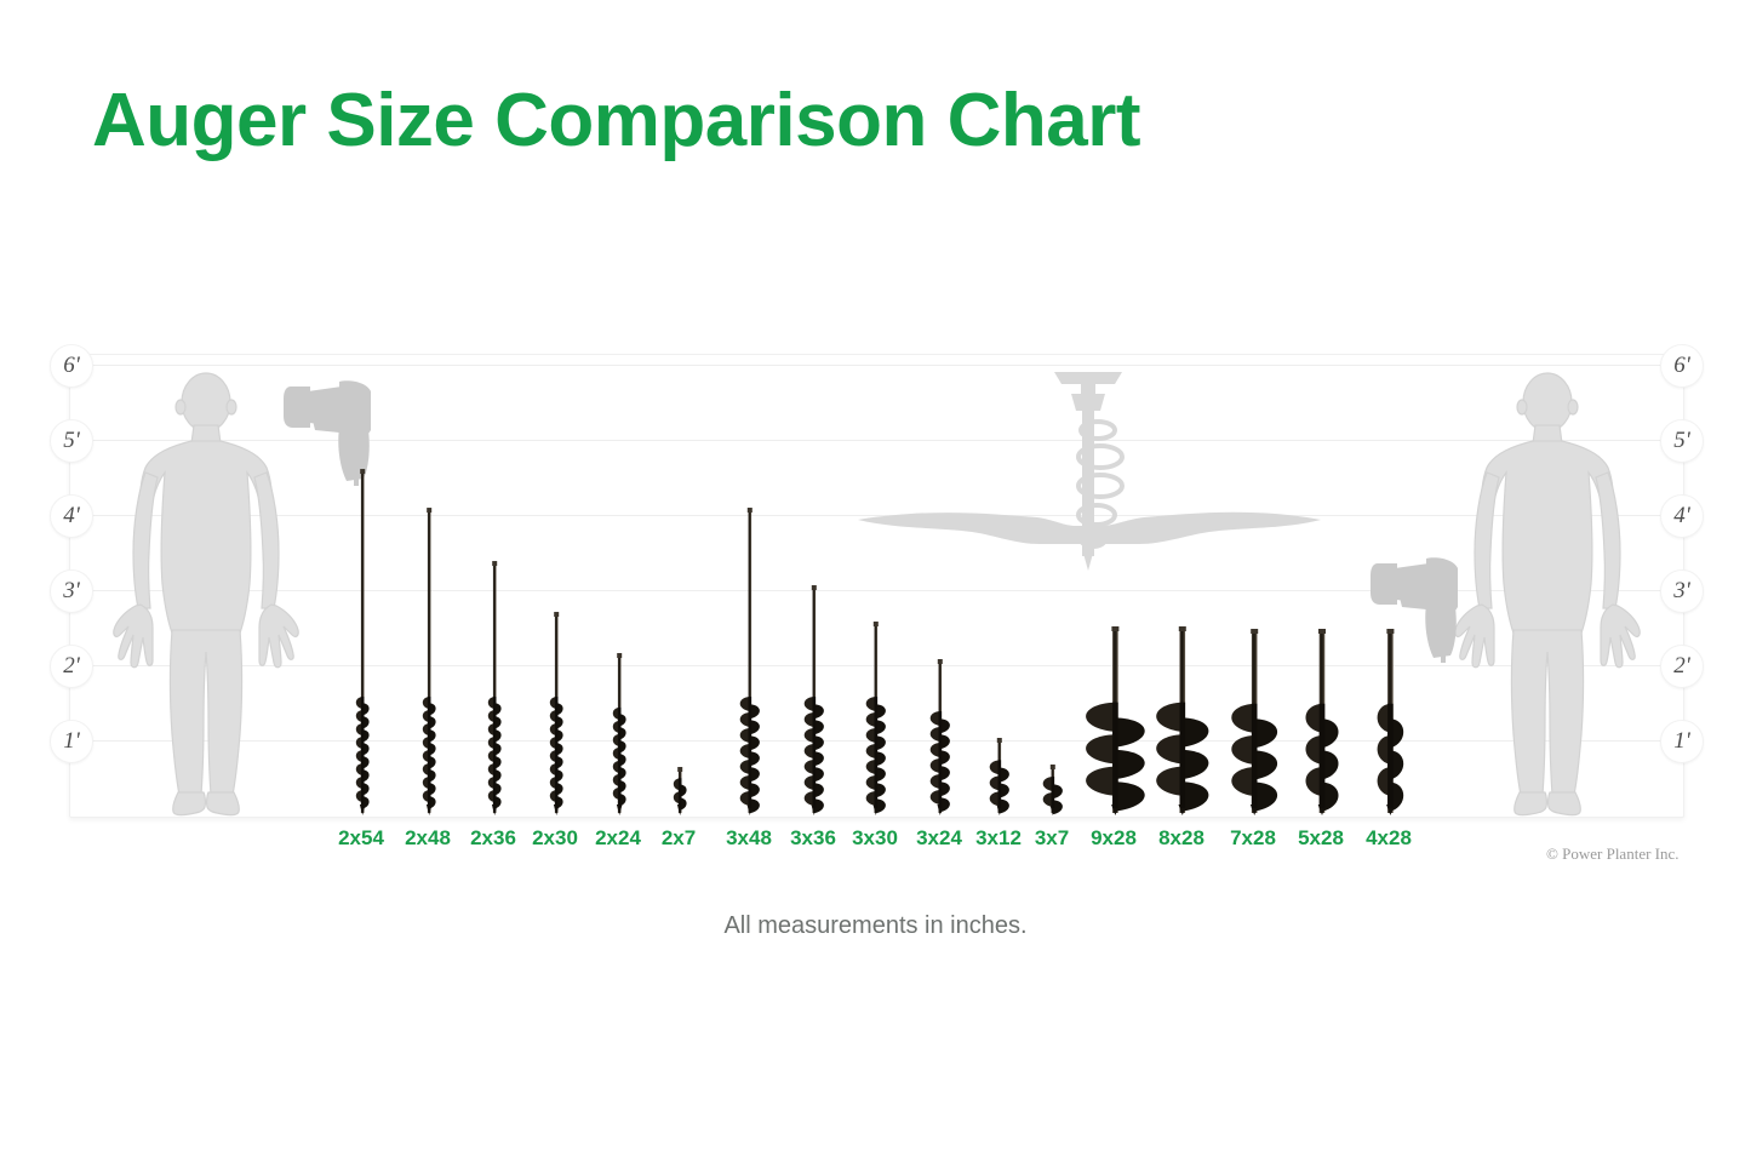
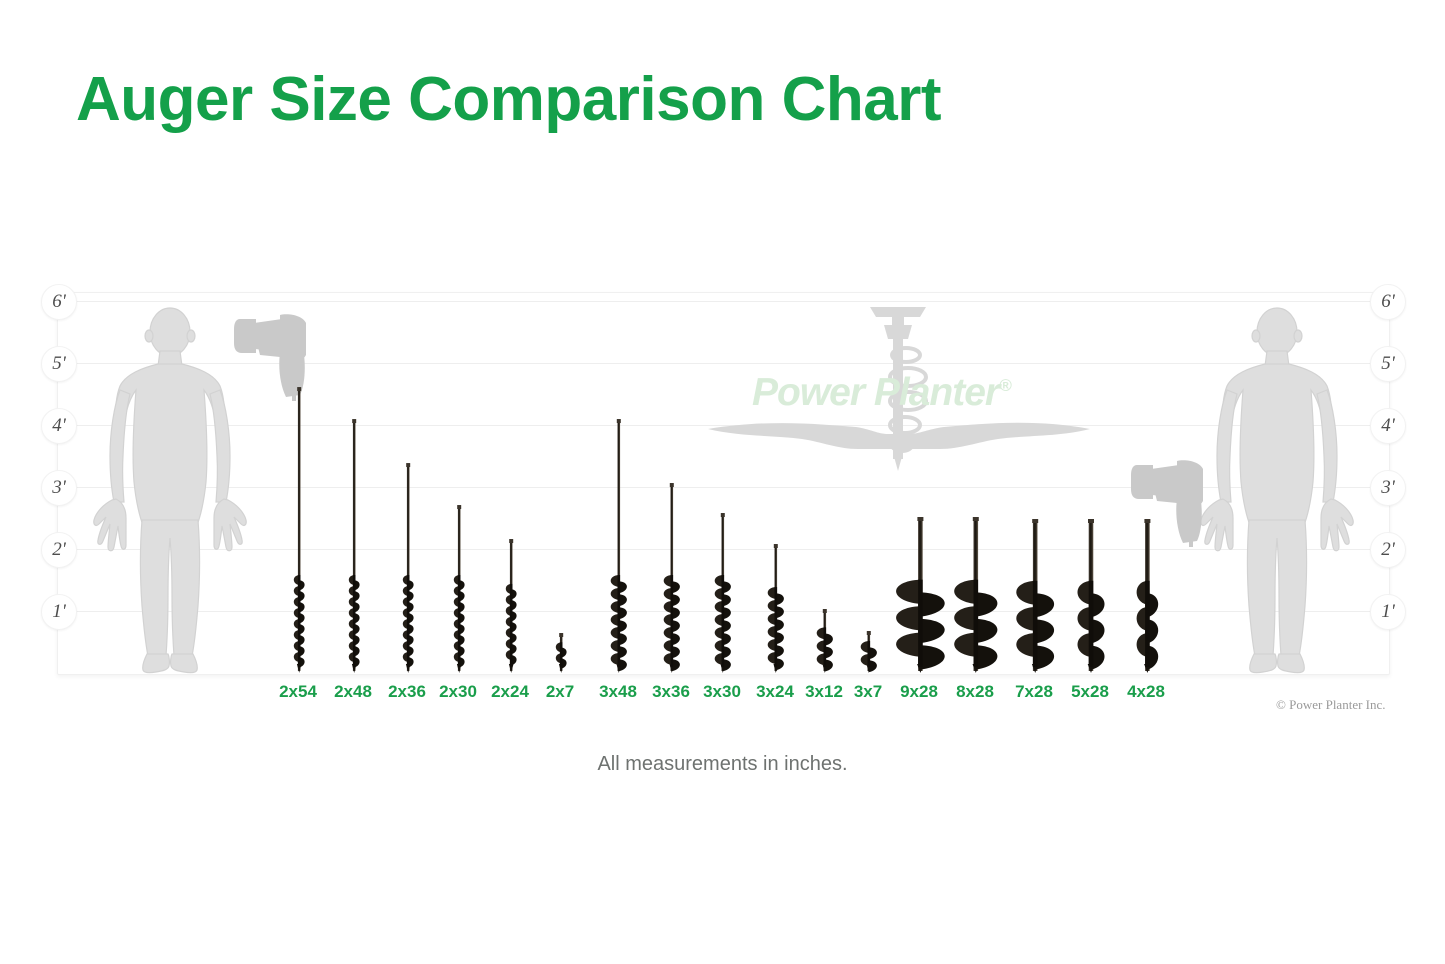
  Auger Size Comparison Chart
  6'
  5'
  4'
  3'
  2'
  1'
  6'
  5'
  4'
  3'
  2'
  1'
+ Power Planter®
  2x54
  2x48
  2x36
  2x30
  2x24
  2x7
  3x48
  3x36
  3x30
  3x24
  3x12
  3x7
  9x28
  8x28
  7x28
  5x28
  4x28
  © Power Planter Inc.
  All measurements in inches.
